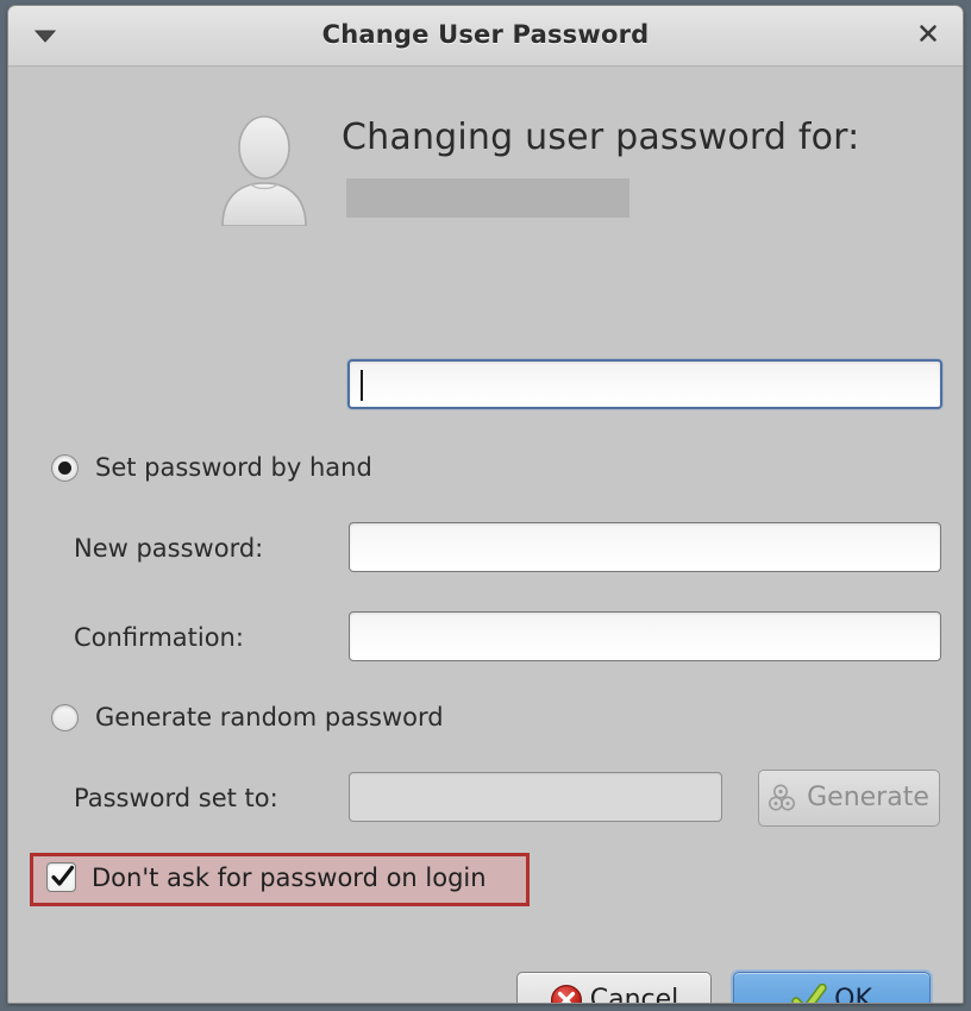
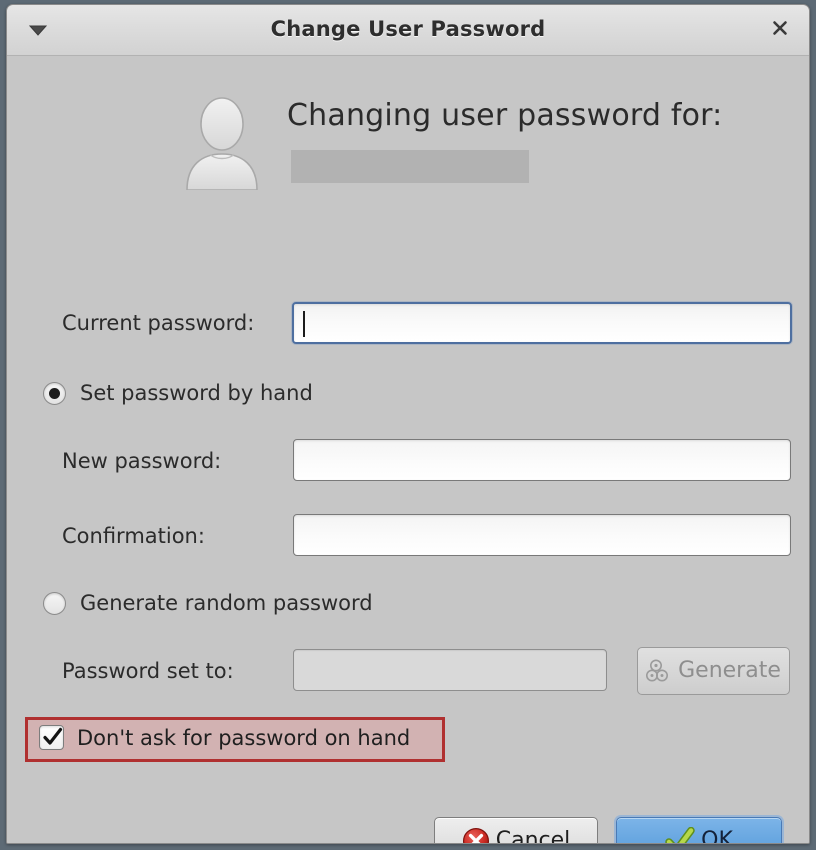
  Change User Password
  Changing user password for:
+ Current password:
  Set password by hand
  New password:
  Confirmation:
  Generate random password
  Password set to:
  Generate
- Don't ask for password on login
+ Don't ask for password on hand
  Cancel
  OK
